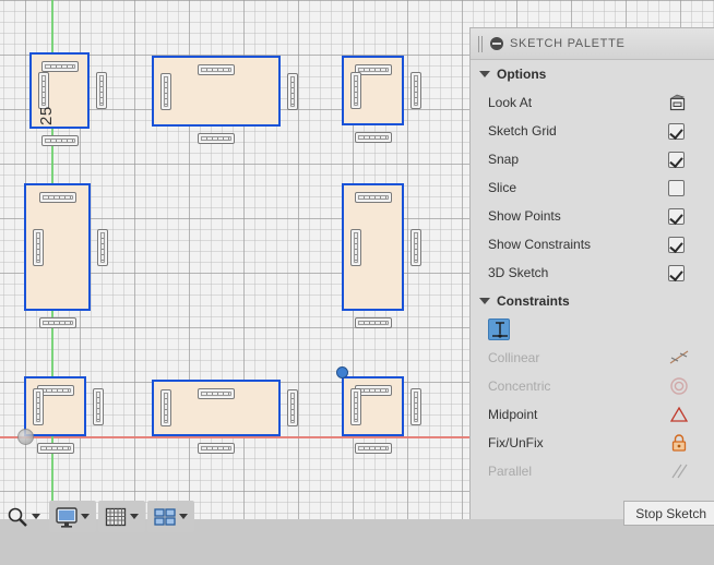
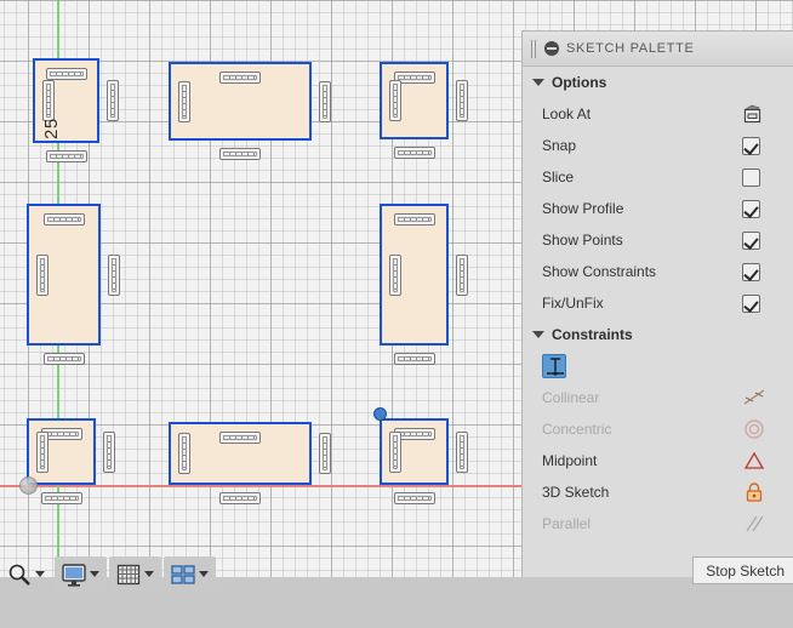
  SKETCH PALETTE
  Options
  Look At
- Sketch Grid
  Snap
  Slice
+ Show Profile
  Show Points
  Show Constraints
- 3D Sketch
+ Fix/UnFix
  Constraints
  Collinear
  Concentric
  Midpoint
- Fix/UnFix
+ 3D Sketch
  Parallel
  Stop Sketch
